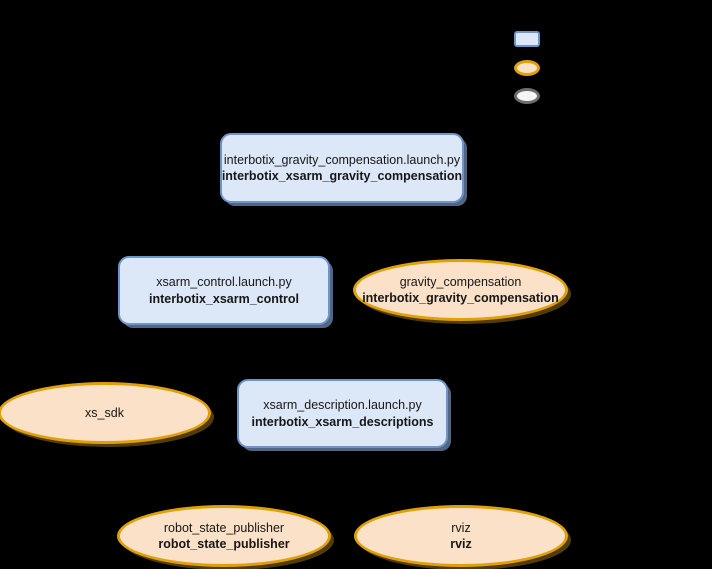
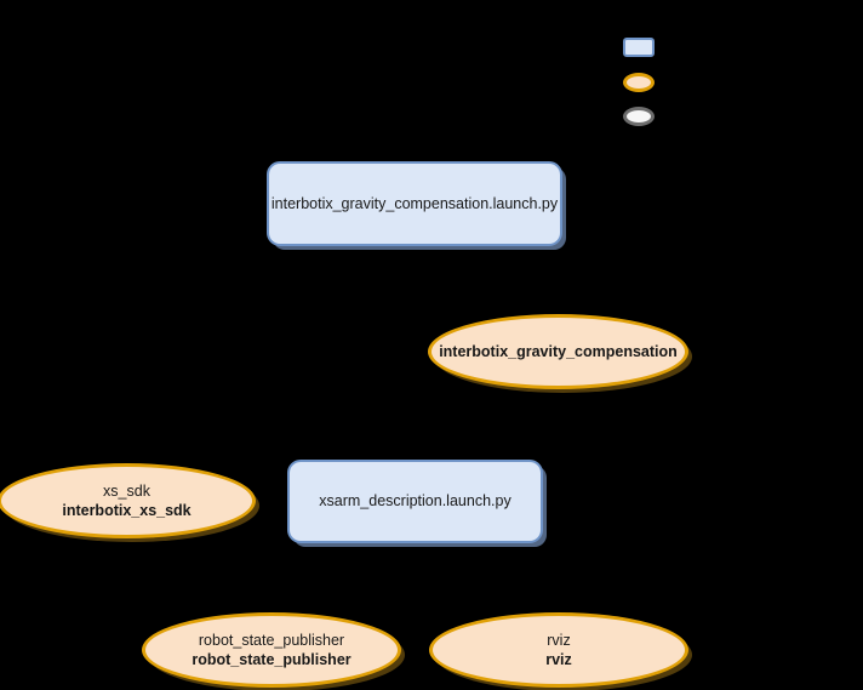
  interbotix_gravity_compensation.launch.py
- interbotix_xsarm_gravity_compensation
- xsarm_control.launch.py
- interbotix_xsarm_control
- gravity_compensation
  interbotix_gravity_compensation
  xs_sdk
+ interbotix_xs_sdk
  xsarm_description.launch.py
- interbotix_xsarm_descriptions
  robot_state_publisher
  robot_state_publisher
  rviz
  rviz
